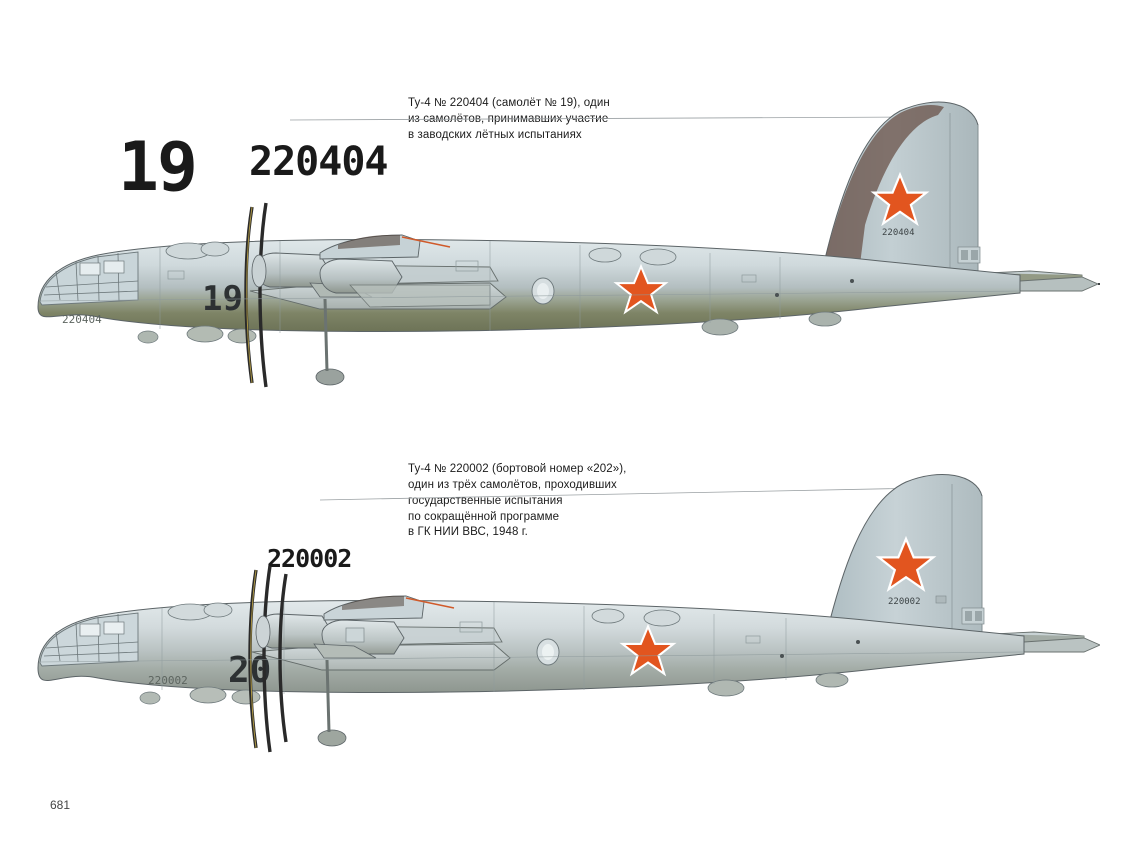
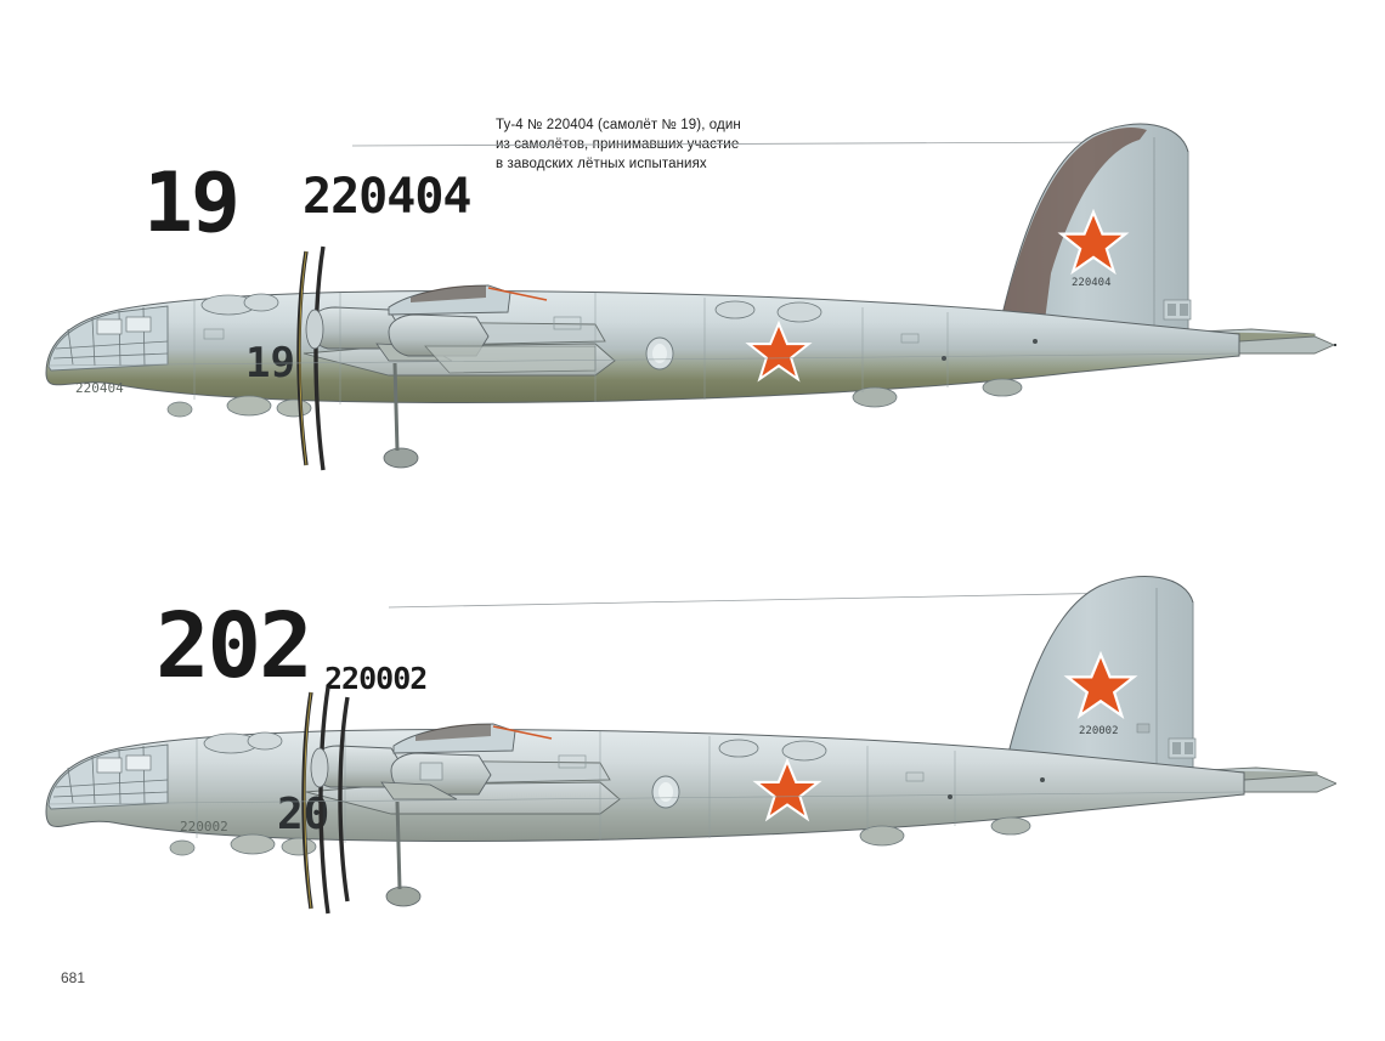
  19
  220404
  Ту-4 № 220404 (самолёт № 19), один
  в заводских лётных испытаниях
  220404
  220404
  19
+ 202
  220002
- Ту-4 № 220002 (бортовой номер «202»),
- один из трёх самолётов, проходивших
- государственные испытания
- по сокращённой программе
- в ГК НИИ ВВС, 1948 г.
  220002
  220002
  20
  681
